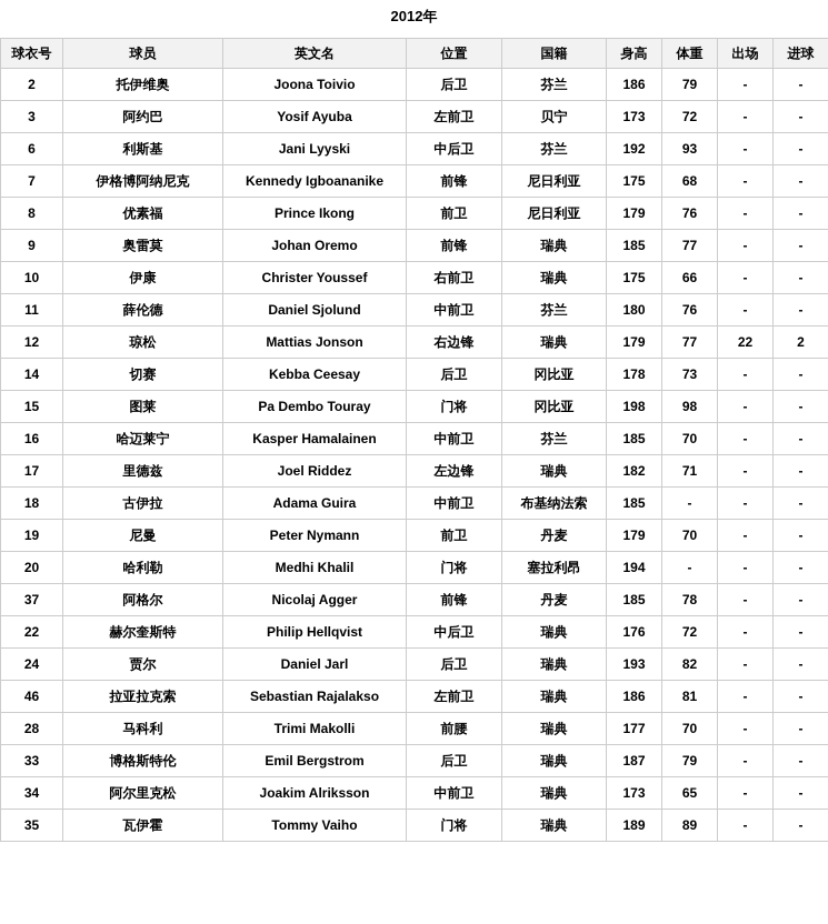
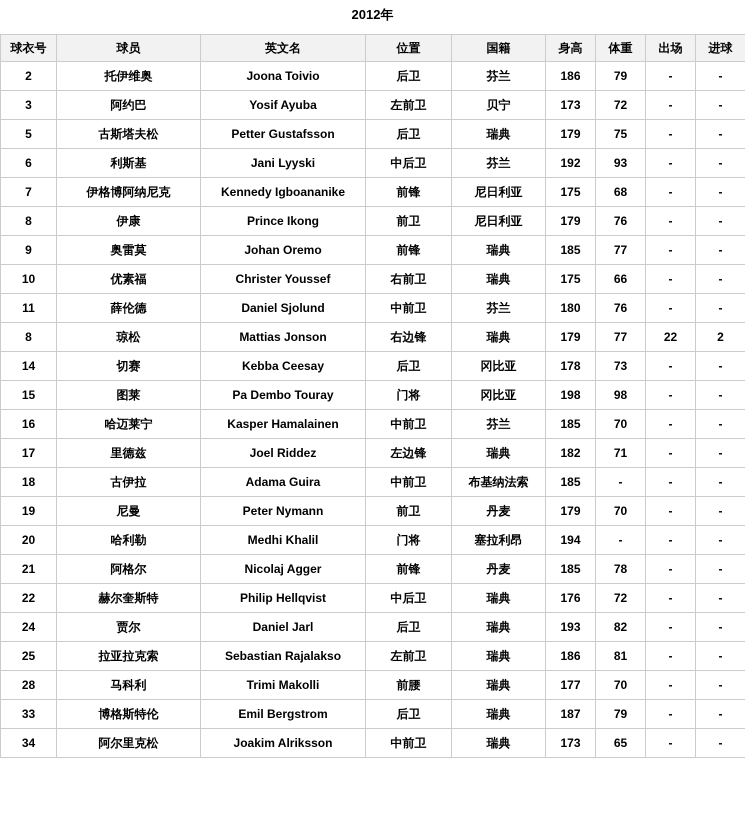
  2012年
  球衣号	球员	英文名	位置	国籍	身高	体重	出场	进球
  2	托伊维奥	Joona Toivio	后卫	芬兰	186	79	-	-
  3	阿约巴	Yosif Ayuba	左前卫	贝宁	173	72	-	-
+ 5	古斯塔夫松	Petter Gustafsson	后卫	瑞典	179	75	-	-
  6	利斯基	Jani Lyyski	中后卫	芬兰	192	93	-	-
  7	伊格博阿纳尼克	Kennedy Igboananike	前锋	尼日利亚	175	68	-	-
- 8	优素福	Prince Ikong	前卫	尼日利亚	179	76	-	-
+ 8	伊康	Prince Ikong	前卫	尼日利亚	179	76	-	-
  9	奥雷莫	Johan Oremo	前锋	瑞典	185	77	-	-
- 10	伊康	Christer Youssef	右前卫	瑞典	175	66	-	-
+ 10	优素福	Christer Youssef	右前卫	瑞典	175	66	-	-
  11	薛伦德	Daniel Sjolund	中前卫	芬兰	180	76	-	-
- 12	琼松	Mattias Jonson	右边锋	瑞典	179	77	22	2
+ 8	琼松	Mattias Jonson	右边锋	瑞典	179	77	22	2
  14	切赛	Kebba Ceesay	后卫	冈比亚	178	73	-	-
  15	图莱	Pa Dembo Touray	门将	冈比亚	198	98	-	-
  16	哈迈莱宁	Kasper Hamalainen	中前卫	芬兰	185	70	-	-
  17	里德兹	Joel Riddez	左边锋	瑞典	182	71	-	-
  18	古伊拉	Adama Guira	中前卫	布基纳法索	185	-	-	-
  19	尼曼	Peter Nymann	前卫	丹麦	179	70	-	-
  20	哈利勒	Medhi Khalil	门将	塞拉利昂	194	-	-	-
- 37	阿格尔	Nicolaj Agger	前锋	丹麦	185	78	-	-
+ 21	阿格尔	Nicolaj Agger	前锋	丹麦	185	78	-	-
  22	赫尔奎斯特	Philip Hellqvist	中后卫	瑞典	176	72	-	-
  24	贾尔	Daniel Jarl	后卫	瑞典	193	82	-	-
- 46	拉亚拉克索	Sebastian Rajalakso	左前卫	瑞典	186	81	-	-
+ 25	拉亚拉克索	Sebastian Rajalakso	左前卫	瑞典	186	81	-	-
  28	马科利	Trimi Makolli	前腰	瑞典	177	70	-	-
  33	博格斯特伦	Emil Bergstrom	后卫	瑞典	187	79	-	-
  34	阿尔里克松	Joakim Alriksson	中前卫	瑞典	173	65	-	-
- 35	瓦伊霍	Tommy Vaiho	门将	瑞典	189	89	-	-
